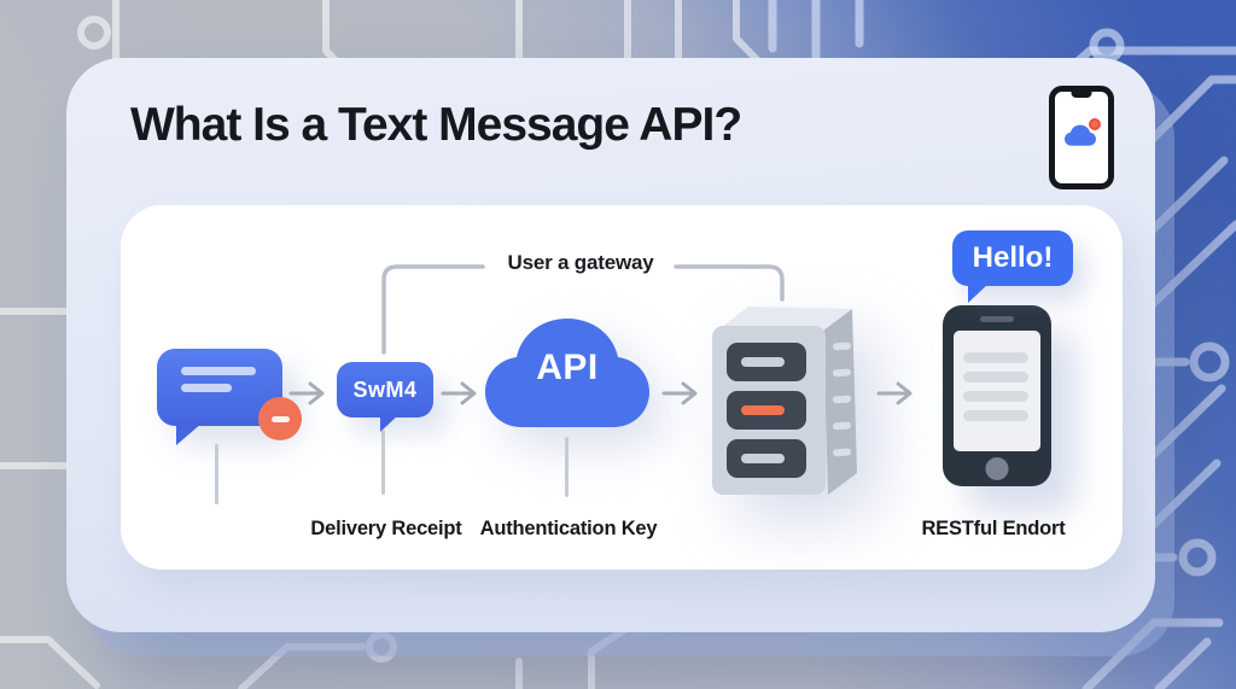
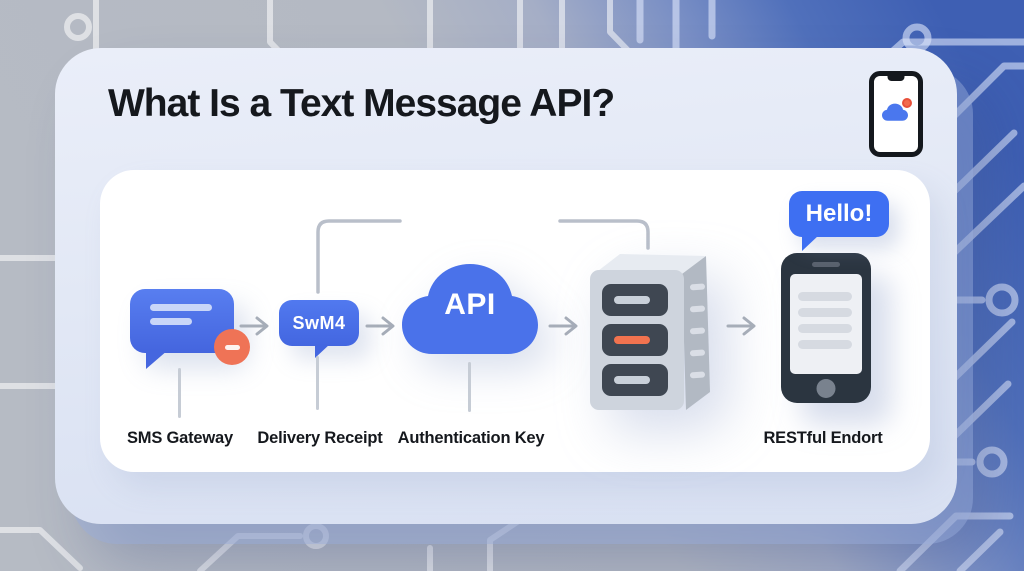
  What Is a Text Message API?
- User a gateway
  SwM4
  API
  Hello!
+ SMS Gateway
  Delivery Receipt
  Authentication Key
  RESTful Endort
